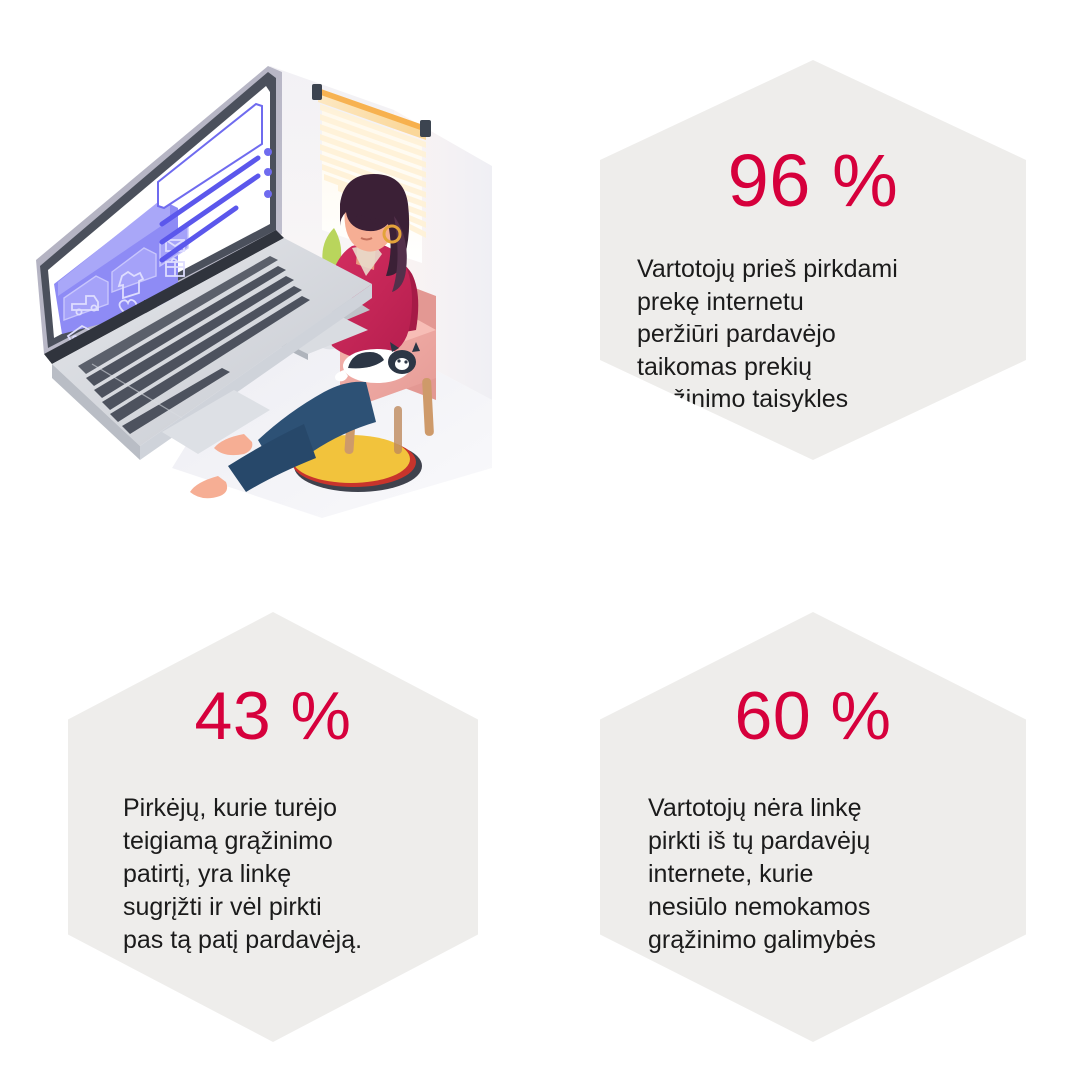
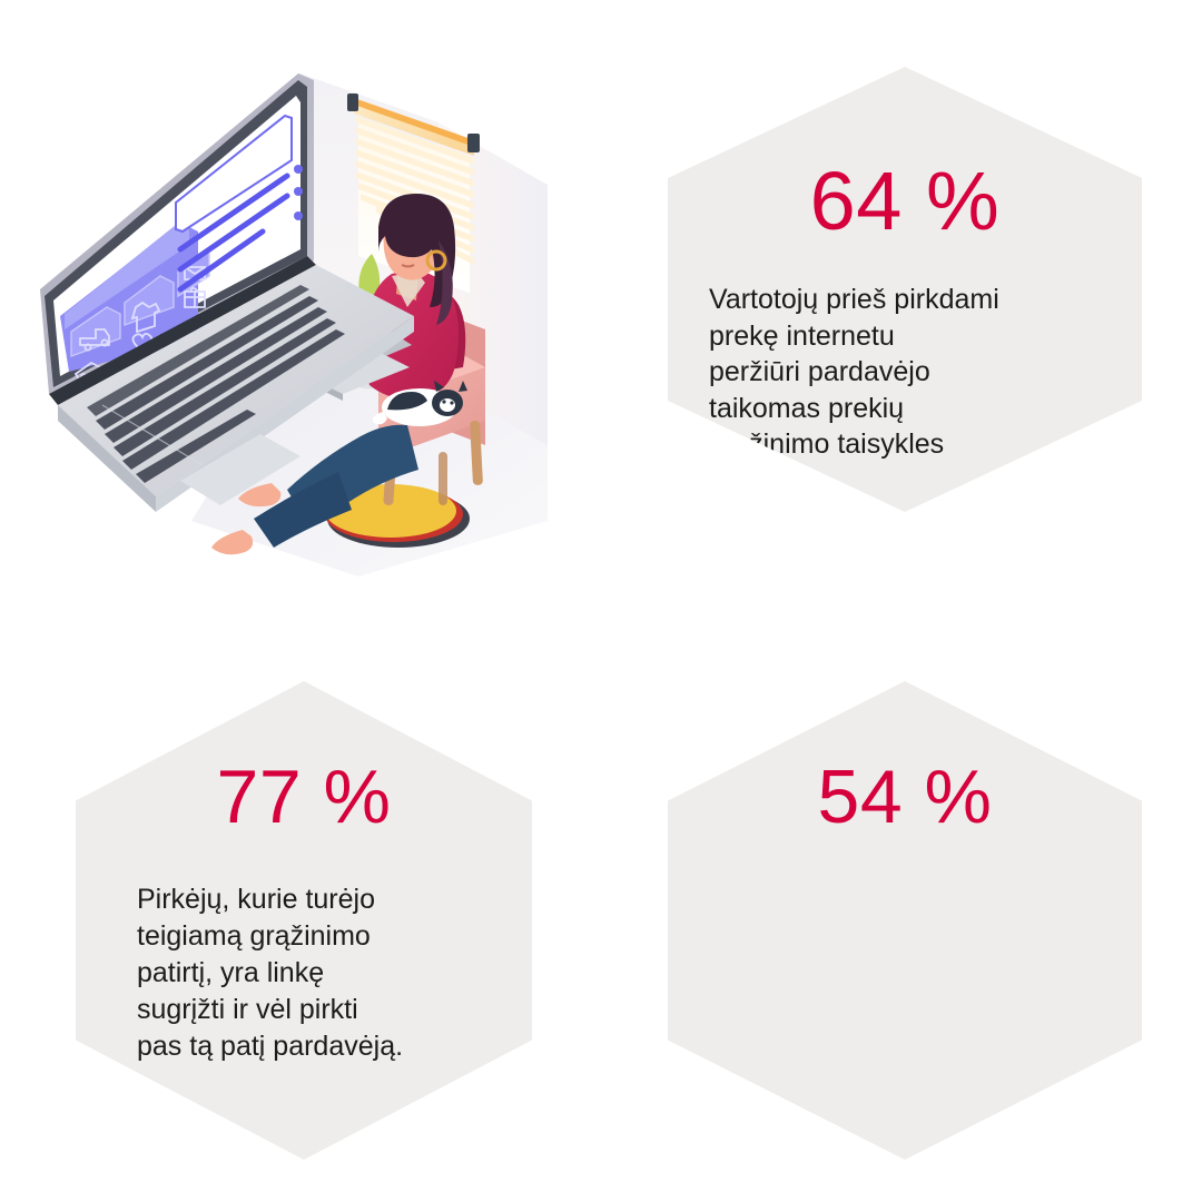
- 96 %
+ 64 %
  Vartotojų prieš pirkdami
  prekę internetu
  peržiūri pardavėjo
  taikomas prekių
  inimo taisykles
- 43 %
+ 77 %
  Pirkėjų, kurie turėjo
  teigiamą grąžinimo
  patirtį, yra linkę
  sugrįžti ir vėl pirkti
  pas tą patį pardavėją.
- 60 %
+ 54 %
- Vartotojų nėra linkę
- pirkti iš tų pardavėjų
- internete, kurie
- nesiūlo nemokamos
- grąžinimo galimybės
